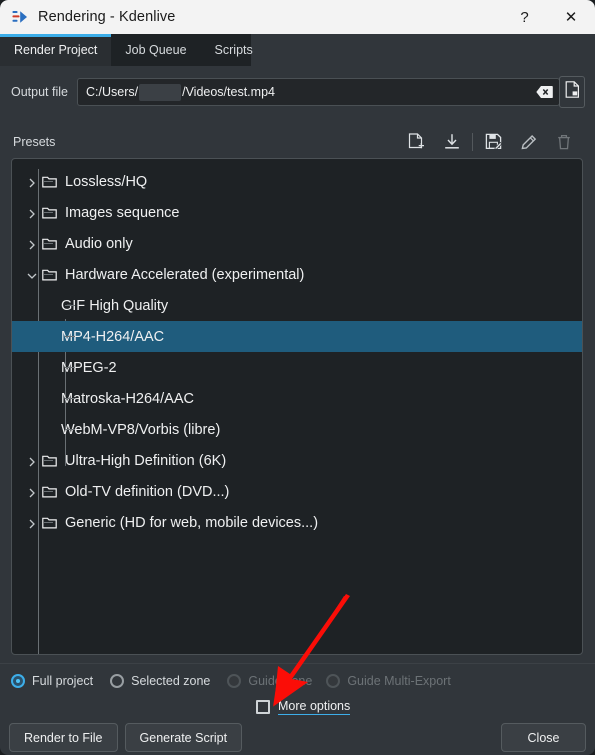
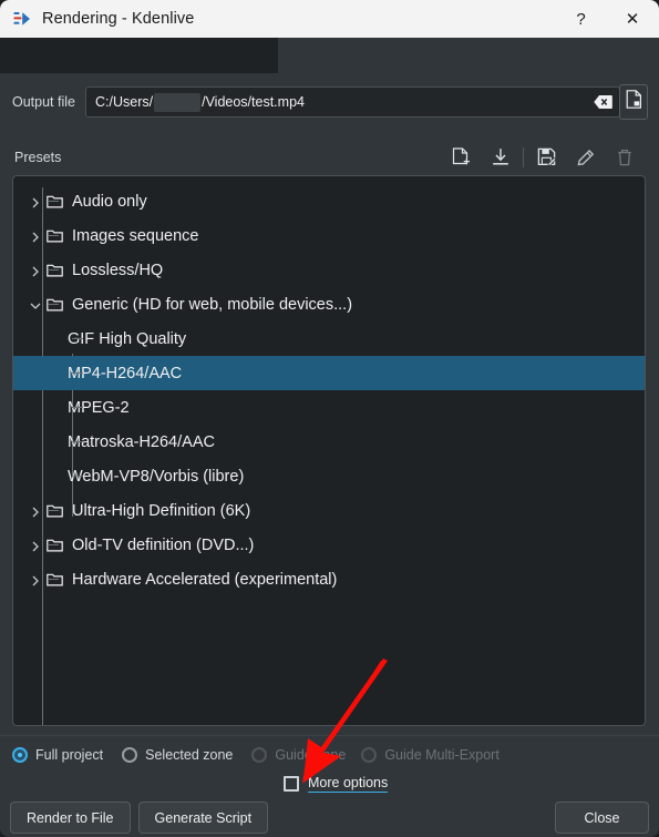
  Rendering - Kdenlive
  ?
  ✕
- Render Project
- Job Queue
- Scripts
  Output file
  C:/Users/
  /Videos/test.mp4
  Presets
- Lossless/HQ
+ Audio only
  Images sequence
- Audio only
+ Lossless/HQ
- Hardware Accelerated (experimental)
+ Generic (HD for web, mobile devices...)
  F High Quality
  P4-H264/AAC
  PEG-2
  atroska-H264/AAC
  ebM-VP8/Vorbis (libre)
  Ultra-High Definition (6K)
  Old-TV definition (DVD...)
- Generic (HD for web, mobile devices...)
+ Hardware Accelerated (experimental)
  Full project
  Selected zone
  Guide Multi-Export
  More options
  Render to File
  Generate Script
  Close
